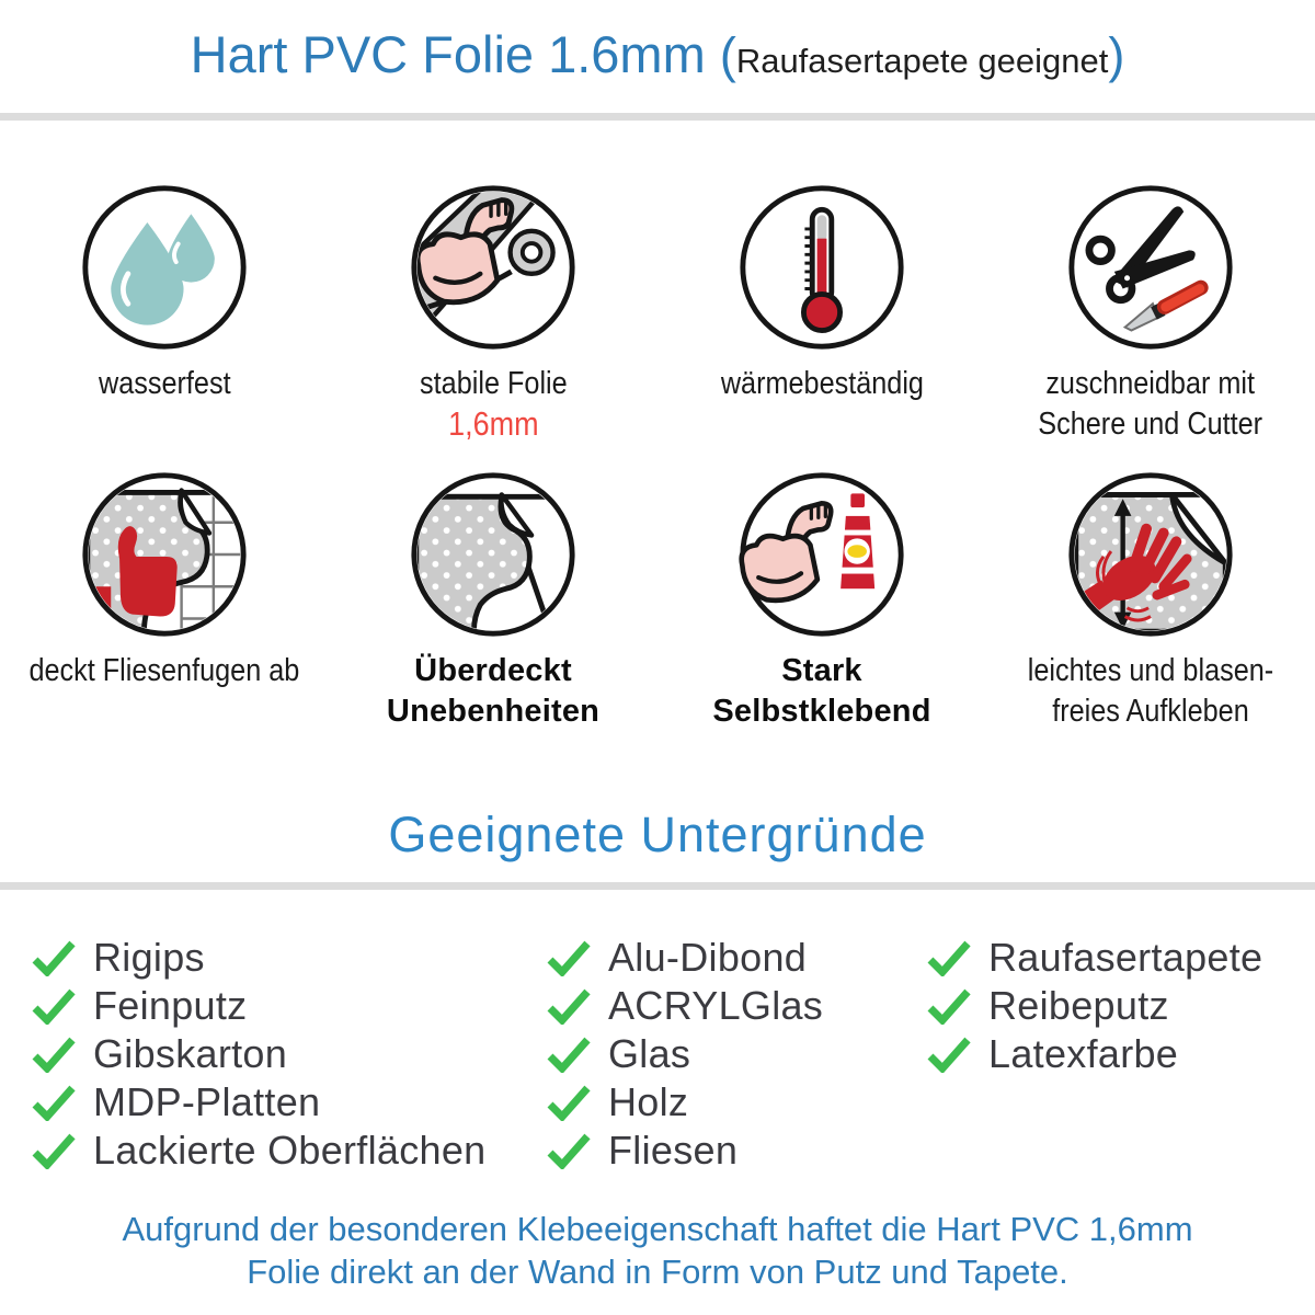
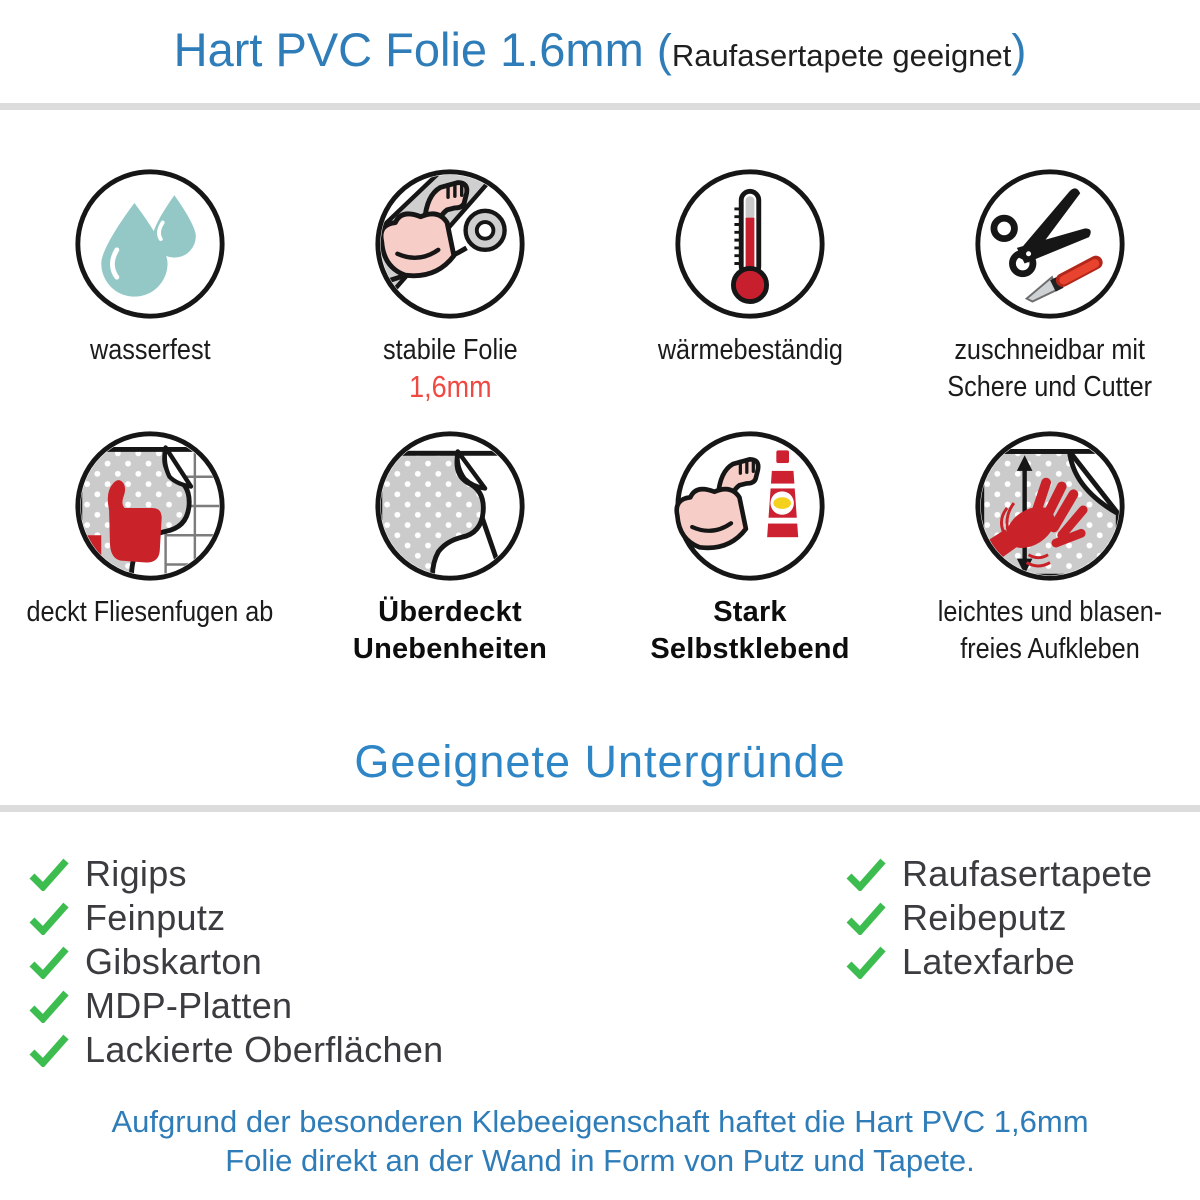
  Hart PVC Folie 1.6mm (Raufasertapete geeignet)
  wasserfest
  stabile Folie
  1,6mm
  wärmebeständig
  zuschneidbar mit
  Schere und Cutter
  deckt Fliesenfugen ab
  Überdeckt
  Unebenheiten
  Stark
  Selbstklebend
  leichtes und blasen-
  freies Aufkleben
  Geeignete Untergründe
  Rigips
  Feinputz
  Gibskarton
  MDP-Platten
  Lackierte Oberflächen
- Alu-Dibond
- ACRYLGlas
- Glas
- Holz
- Fliesen
  Raufasertapete
  Reibeputz
  Latexfarbe
  Aufgrund der besonderen Klebeeigenschaft haftet die Hart PVC 1,6mm
  Folie direkt an der Wand in Form von Putz und Tapete.
